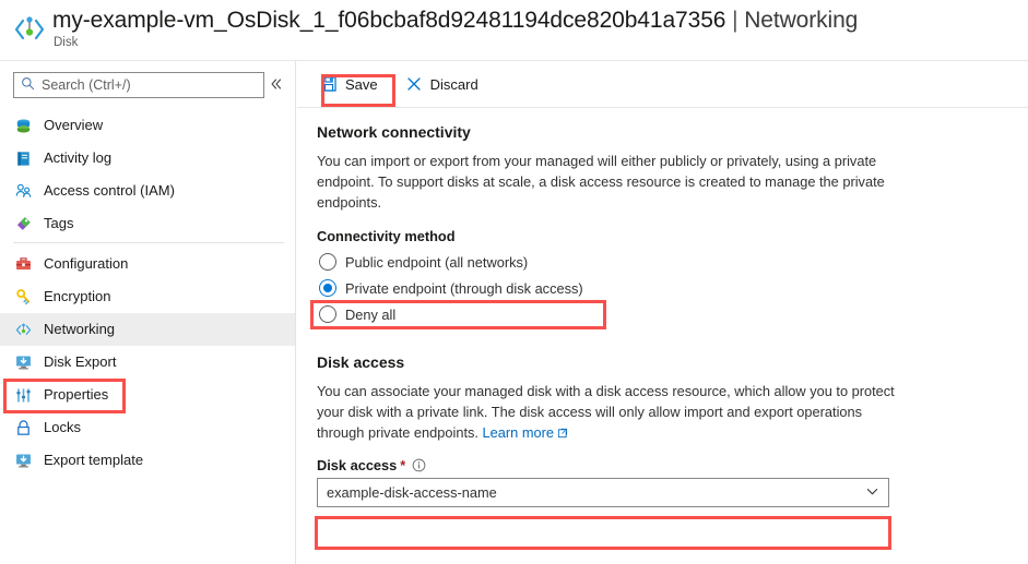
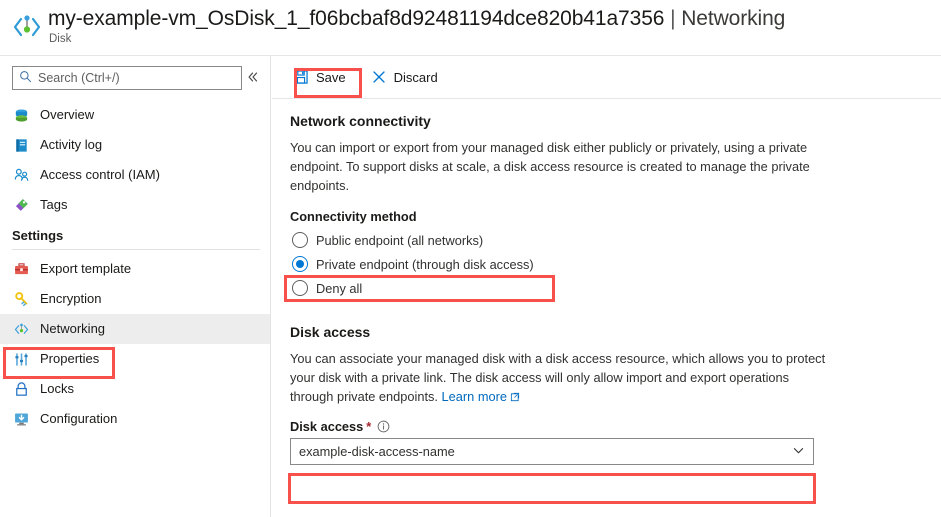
  my-example-vm_OsDisk_1_f06bcbaf8d92481194dce820b41a7356 | Networking
  Disk
  Search (Ctrl+/)
  Overview
  Activity log
  Access control (IAM)
  Tags
+ Settings
- Configuration
+ Export template
  Encryption
  Networking
- Disk Export
  Properties
  Locks
- Export template
+ Configuration
  Save
  Discard
  Network connectivity
- You can import or export from your managed will either publicly or privately, using a private endpoint. To support disks at scale, a disk access resource is created to manage the private endpoints.
+ You can import or export from your managed disk either publicly or privately, using a private endpoint. To support disks at scale, a disk access resource is created to manage the private endpoints.
  Connectivity method
  Public endpoint (all networks)
  Private endpoint (through disk access)
  Deny all
  Disk access
- You can associate your managed disk with a disk access resource, which allow you to protect your disk with a private link. The disk access will only allow import and export operations through private endpoints. Learn more
+ You can associate your managed disk with a disk access resource, which allows you to protect your disk with a private link. The disk access will only allow import and export operations through private endpoints. Learn more
  Disk access
  *
  example-disk-access-name
